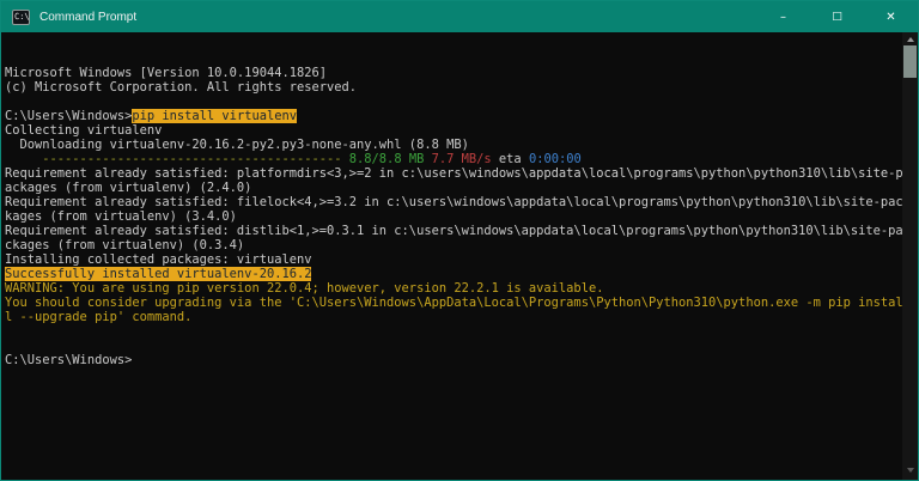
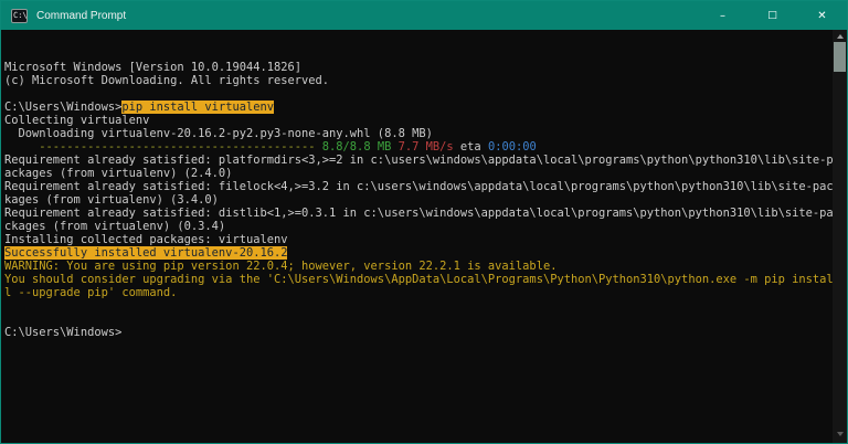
  C:\
  Command Prompt
  –
  □
  ✕
  Microsoft Windows [Version 10.0.19044.1826]
- (c) Microsoft Corporation. All rights reserved.
+ (c) Microsoft Downloading. All rights reserved.
  C:\Users\Windows>pip install virtualenv
  Collecting virtualenv
  Downloading virtualenv-20.16.2-py2.py3-none-any.whl (8.8 MB)
  ---------------------------------------- 8.8/8.8 MB 7.7 MB/s eta 0:00:00
  Requirement already satisfied: platformdirs<3,>=2 in c:\users\windows\appdata\local\programs\python\python310\lib\site-p
  ackages (from virtualenv) (2.4.0)
  Requirement already satisfied: filelock<4,>=3.2 in c:\users\windows\appdata\local\programs\python\python310\lib\site-pac
  kages (from virtualenv) (3.4.0)
  Requirement already satisfied: distlib<1,>=0.3.1 in c:\users\windows\appdata\local\programs\python\python310\lib\site-pa
  ckages (from virtualenv) (0.3.4)
  Installing collected packages: virtualenv
  Successfully installed virtualenv-20.16.2
  WARNING: You are using pip version 22.0.4; however, version 22.2.1 is available.
  You should consider upgrading via the 'C:\Users\Windows\AppData\Local\Programs\Python\Python310\python.exe -m pip instal
  l --upgrade pip' command.
  C:\Users\Windows>
